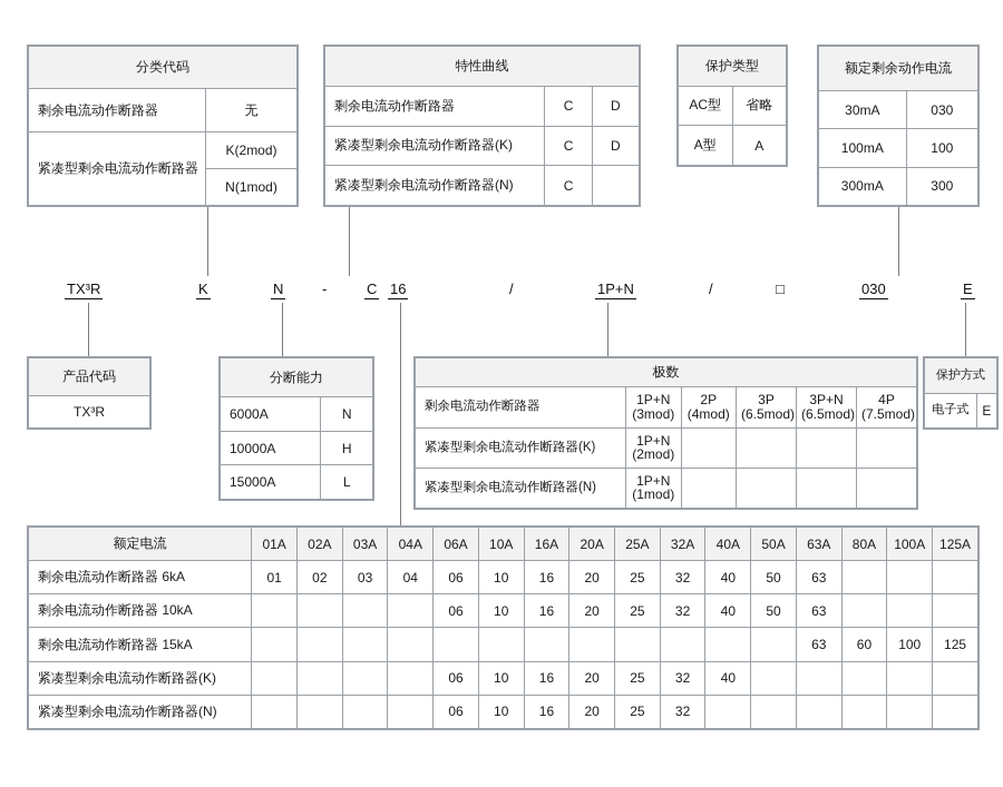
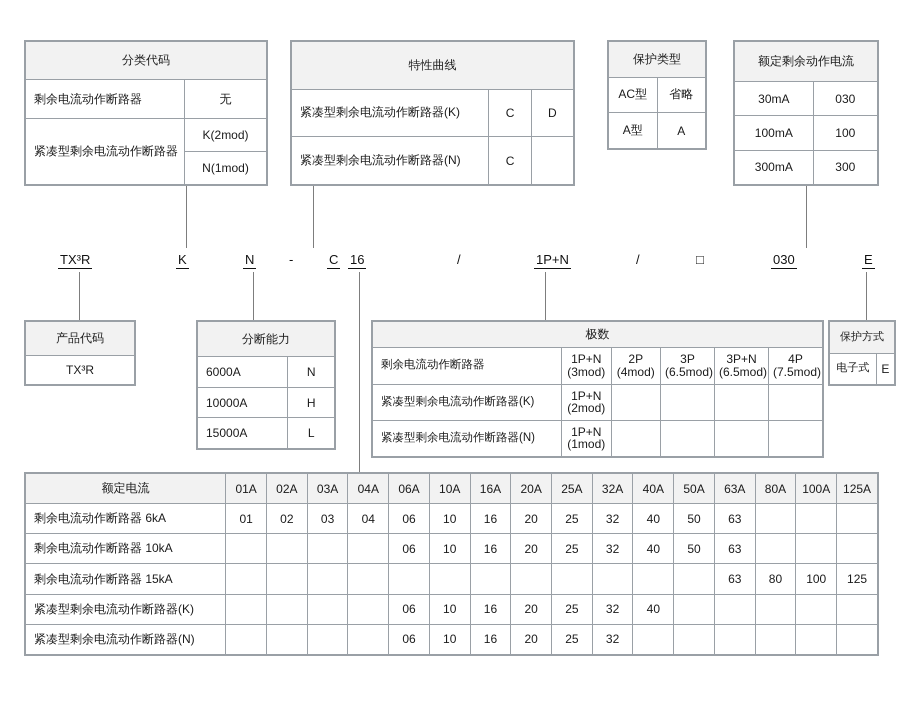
  分类代码
  剩余电流动作断路器	无
  紧凑型剩余电流动作断路器	K(2mod)
  N(1mod)
  特性曲线
- 剩余电流动作断路器	C	D
  紧凑型剩余电流动作断路器(K)	C	D
  紧凑型剩余电流动作断路器(N)	C
  保护类型
  AC型	省略
  A型	A
  额定剩余动作电流
  30mA	030
  100mA	100
  300mA	300
  TX³R
  K
  N
  -
  C
  16
  /
  1P+N
  /
  □
  030
  E
  产品代码
  TX³R
  分断能力
  6000A	N
  10000A	H
  15000A	L
  极数
  剩余电流动作断路器	1P+N (3mod)	2P (4mod)	3P (6.5mod)	3P+N (6.5mod)	4P (7.5mod)
  紧凑型剩余电流动作断路器(K)	1P+N (2mod)
  紧凑型剩余电流动作断路器(N)	1P+N (1mod)
  保护方式
  电子式	E
  额定电流	01A	02A	03A	04A	06A	10A	16A	20A	25A	32A	40A	50A	63A	80A	100A	125A
  剩余电流动作断路器 6kA	01	02	03	04	06	10	16	20	25	32	40	50	63
  剩余电流动作断路器 10kA					06	10	16	20	25	32	40	50	63
- 剩余电流动作断路器 15kA													63	60	100	125
+ 剩余电流动作断路器 15kA													63	80	100	125
  紧凑型剩余电流动作断路器(K)					06	10	16	20	25	32	40
  紧凑型剩余电流动作断路器(N)					06	10	16	20	25	32
